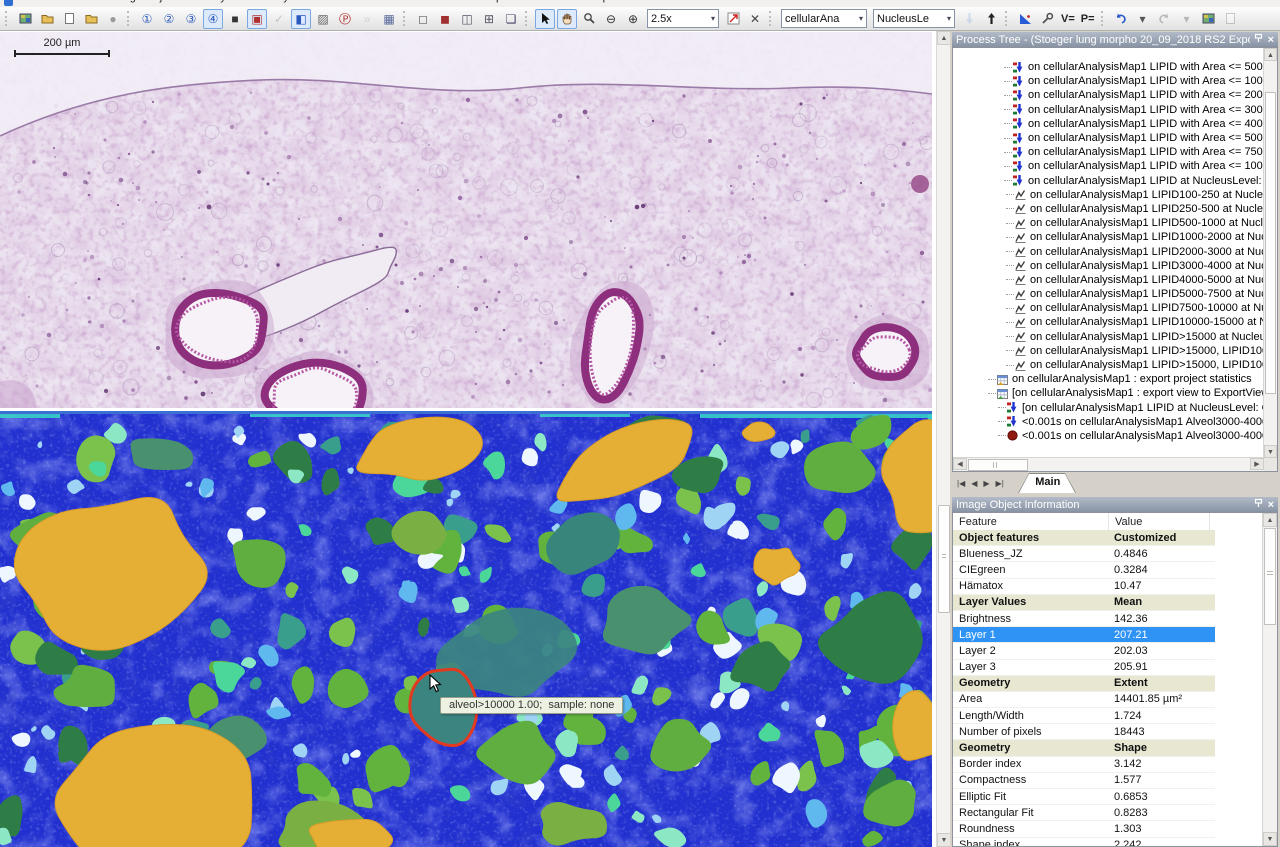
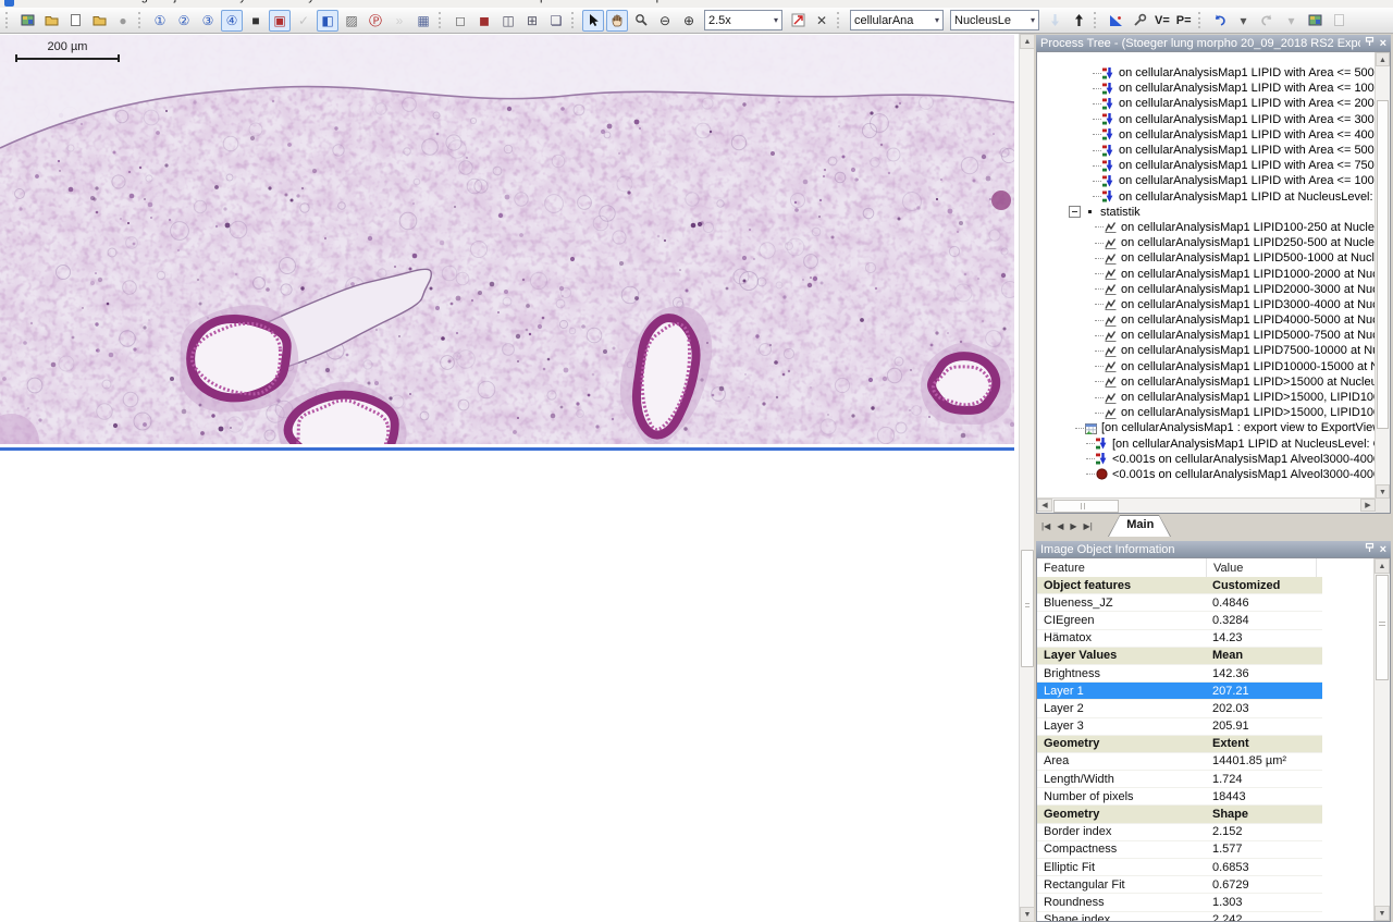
  ●
  ①
  ②
  ③
  ④
  ■
  ▣
  ✓
  ◧
  ▨
  Ⓟ
  »
  ▦
  ◻
  ◼
  ◫
  ⊞
  ❏
  ⊖
  ⊕
  2.5x
  ▾
  ✕
  cellularAna
  ▾
  NucleusLe
  ▾
  V=
  P=
  ▾
  ▾
  200 µm
- alveol>10000 1.00; sample: none
  Process Tree - (Stoeger lung morpho 20_09_2018 RS2 Exp
  ×
  on cellularAnalysisMap1 LIPID with Area <= 500
  on cellularAnalysisMap1 LIPID with Area <= 100
  on cellularAnalysisMap1 LIPID with Area <= 200
  on cellularAnalysisMap1 LIPID with Area <= 300
  on cellularAnalysisMap1 LIPID with Area <= 400
  on cellularAnalysisMap1 LIPID with Area <= 500
  on cellularAnalysisMap1 LIPID with Area <= 750
  on cellularAnalysisMap1 LIPID with Area <= 100
  on cellularAnalysisMap1 LIPID at NucleusLevel:
+ statistik
  on cellularAnalysisMap1 LIPID100-250 at Nucle
  on cellularAnalysisMap1 LIPID250-500 at Nucle
  on cellularAnalysisMap1 LIPID500-1000 at Nucl
  on cellularAnalysisMap1 LIPID1000-2000 at Nu
  on cellularAnalysisMap1 LIPID2000-3000 at Nu
  on cellularAnalysisMap1 LIPID3000-4000 at Nu
  on cellularAnalysisMap1 LIPID4000-5000 at Nu
  on cellularAnalysisMap1 LIPID5000-7500 at Nu
  on cellularAnalysisMap1 LIPID7500-10000 at N
  on cellularAnalysisMap1 LIPID10000-15000 at
  on cellularAnalysisMap1 LIPID>15000 at Nucle
  on cellularAnalysisMap1 LIPID>15000, LIPID10
  on cellularAnalysisMap1 LIPID>15000, LIPID10
- on cellularAnalysisMap1 : export project statistics
  [on cellularAnalysisMap1 : export view to ExportVie
  [on cellularAnalysisMap1 LIPID at NucleusLevel:
  <0.001s on cellularAnalysisMap1 Alveol3000-400
  <0.001s on cellularAnalysisMap1 Alveol3000-400
  |◀
  ◀
  ▶
  ▶|
  Main
  Image Object Information
  ×
  Feature
  Value
  Object features
  Customized
  Blueness_JZ
  0.4846
  CIEgreen
  0.3284
  Hämatox
- 10.47
+ 14.23
  Layer Values
  Mean
  Brightness
  142.36
  Layer 1
  207.21
  Layer 2
  202.03
  Layer 3
  205.91
  Geometry
  Extent
  Area
  14401.85 µm²
  Length/Width
  1.724
  Number of pixels
  18443
  Geometry
  Shape
  Border index
- 3.142
+ 2.152
  Compactness
  1.577
  Elliptic Fit
  0.6853
  Rectangular Fit
- 0.8283
+ 0.6729
  Roundness
  1.303
  Shape index
  2.242
